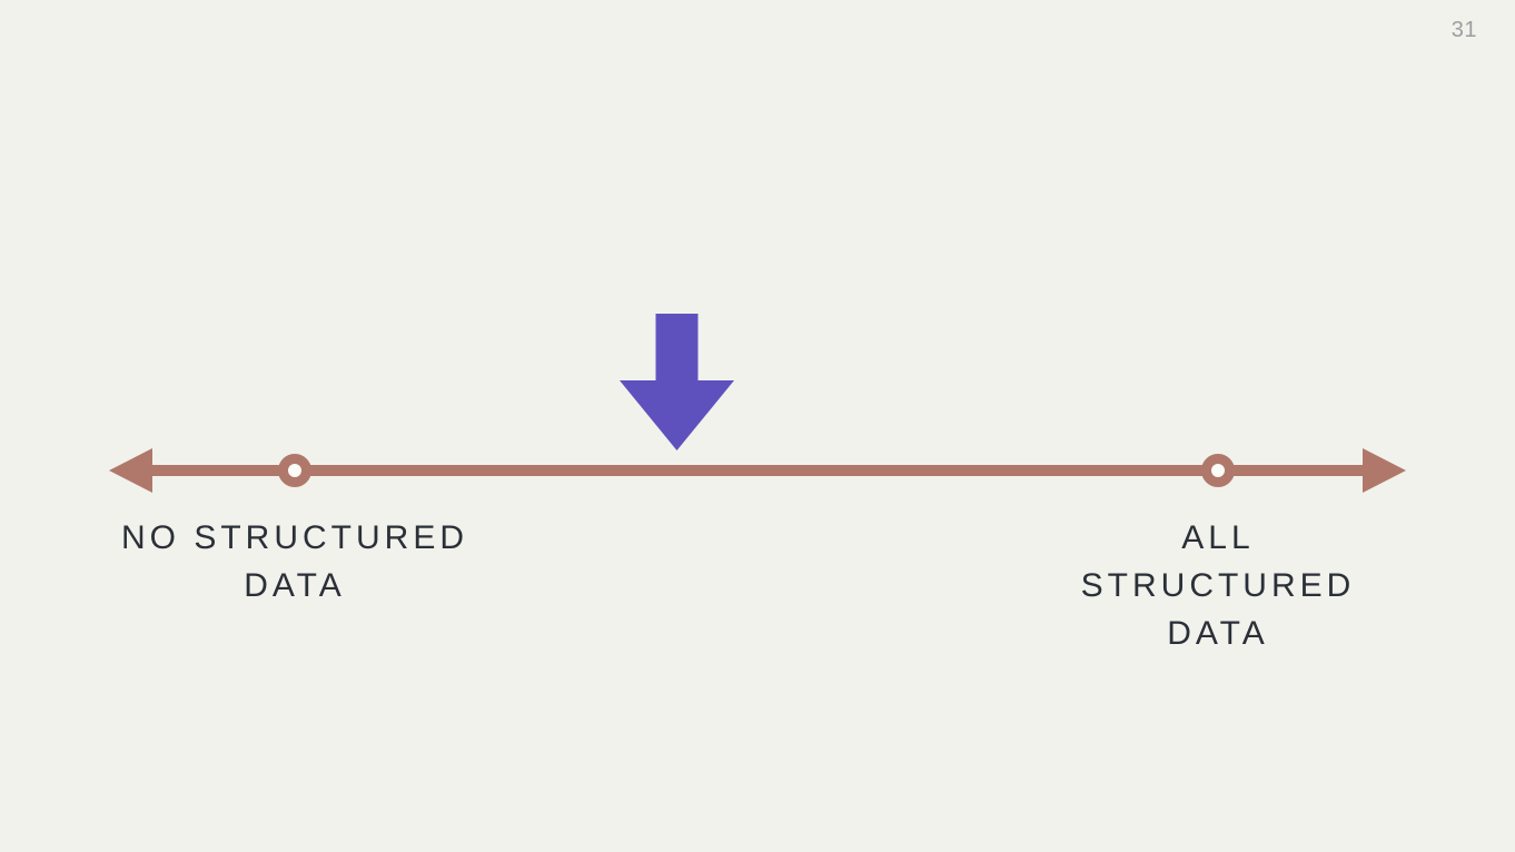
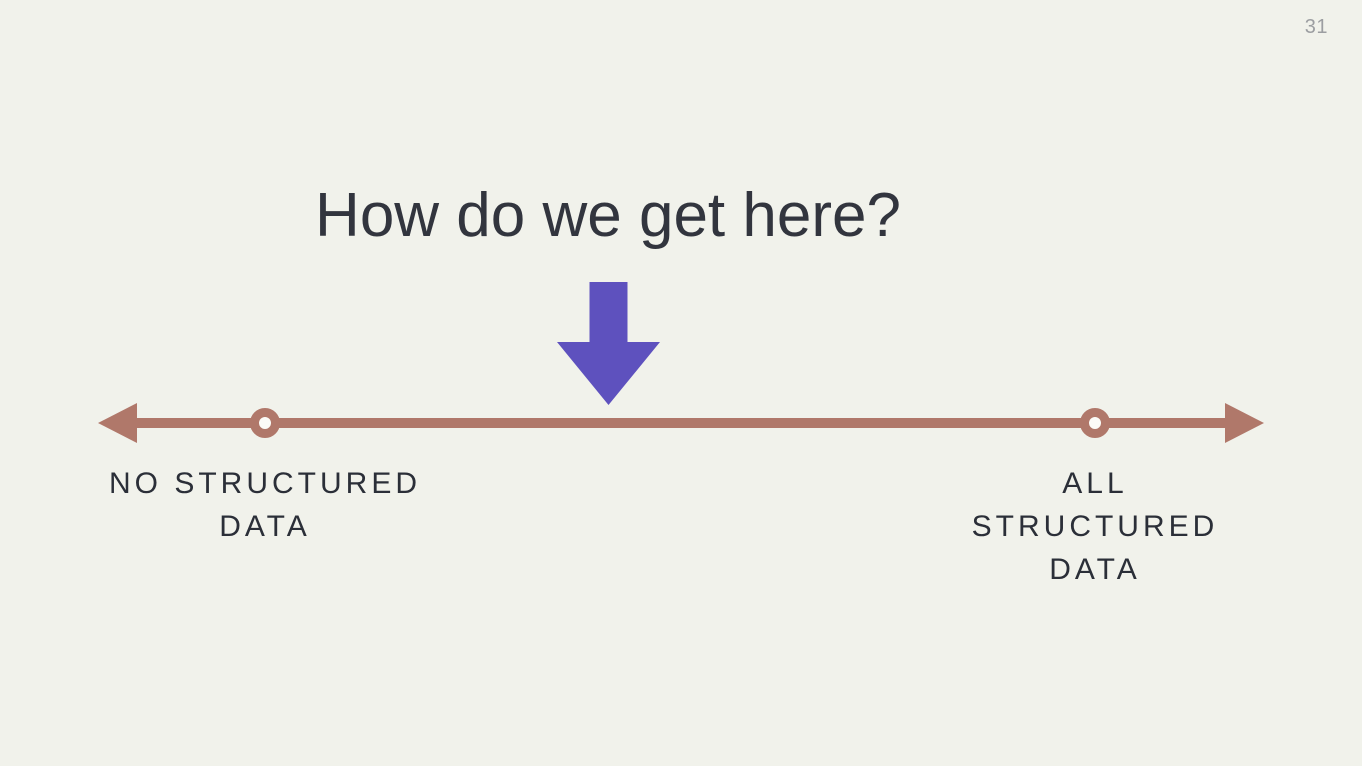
  31
+ How do we get here?
  NO STRUCTURED
  DATA
  ALL STRUCTURED
  DATA
